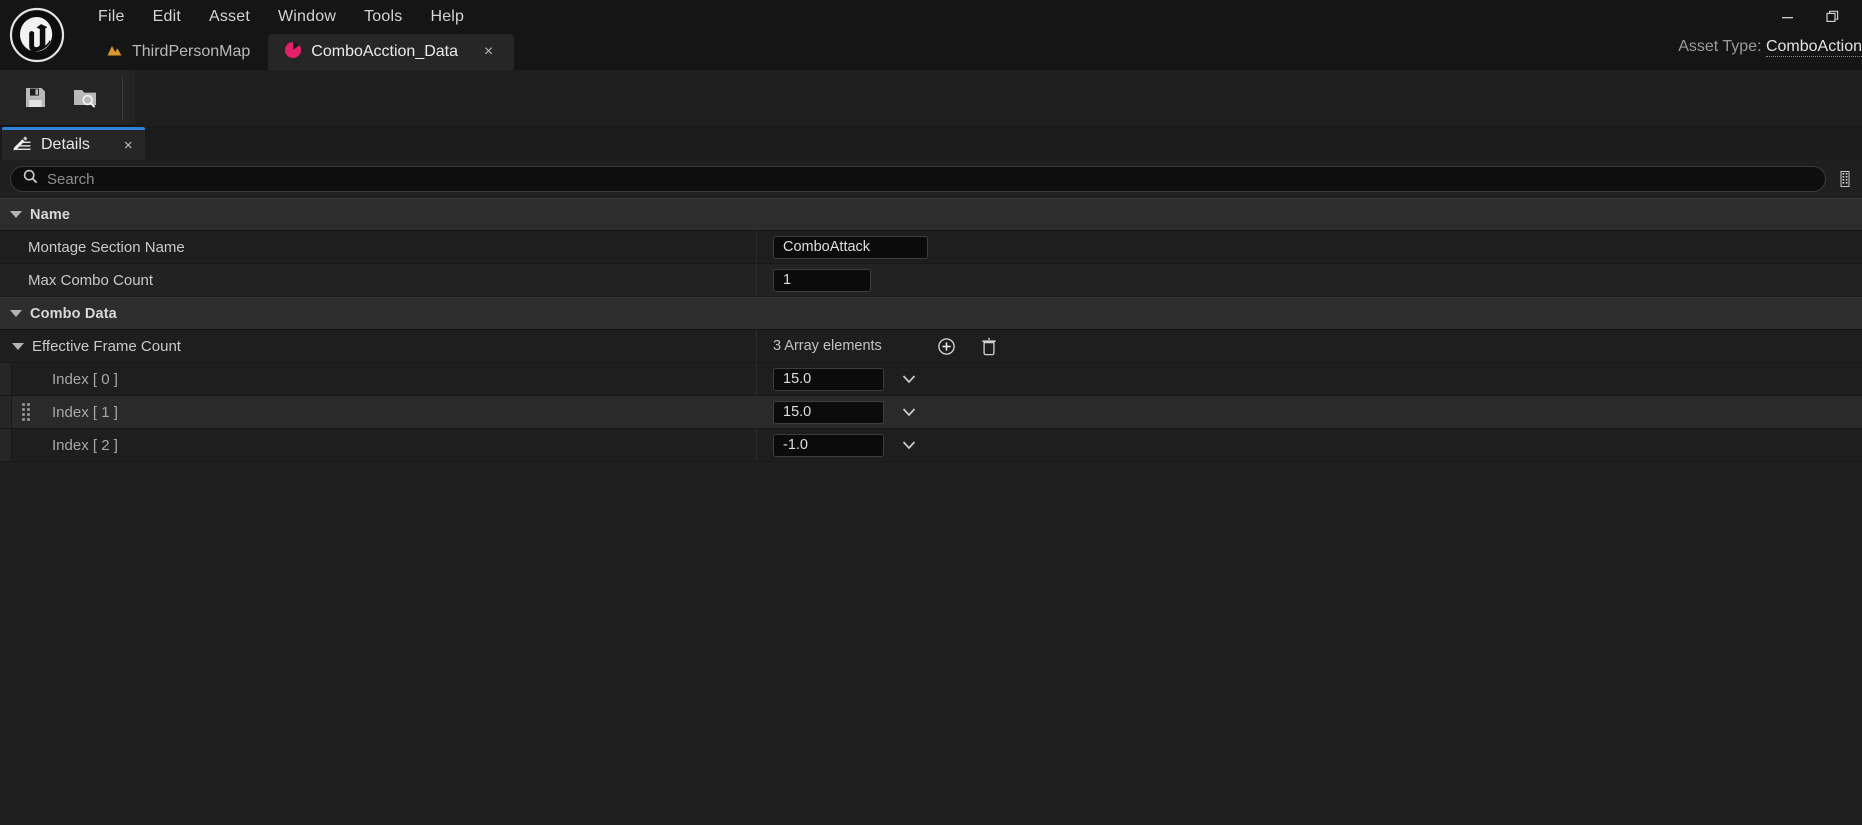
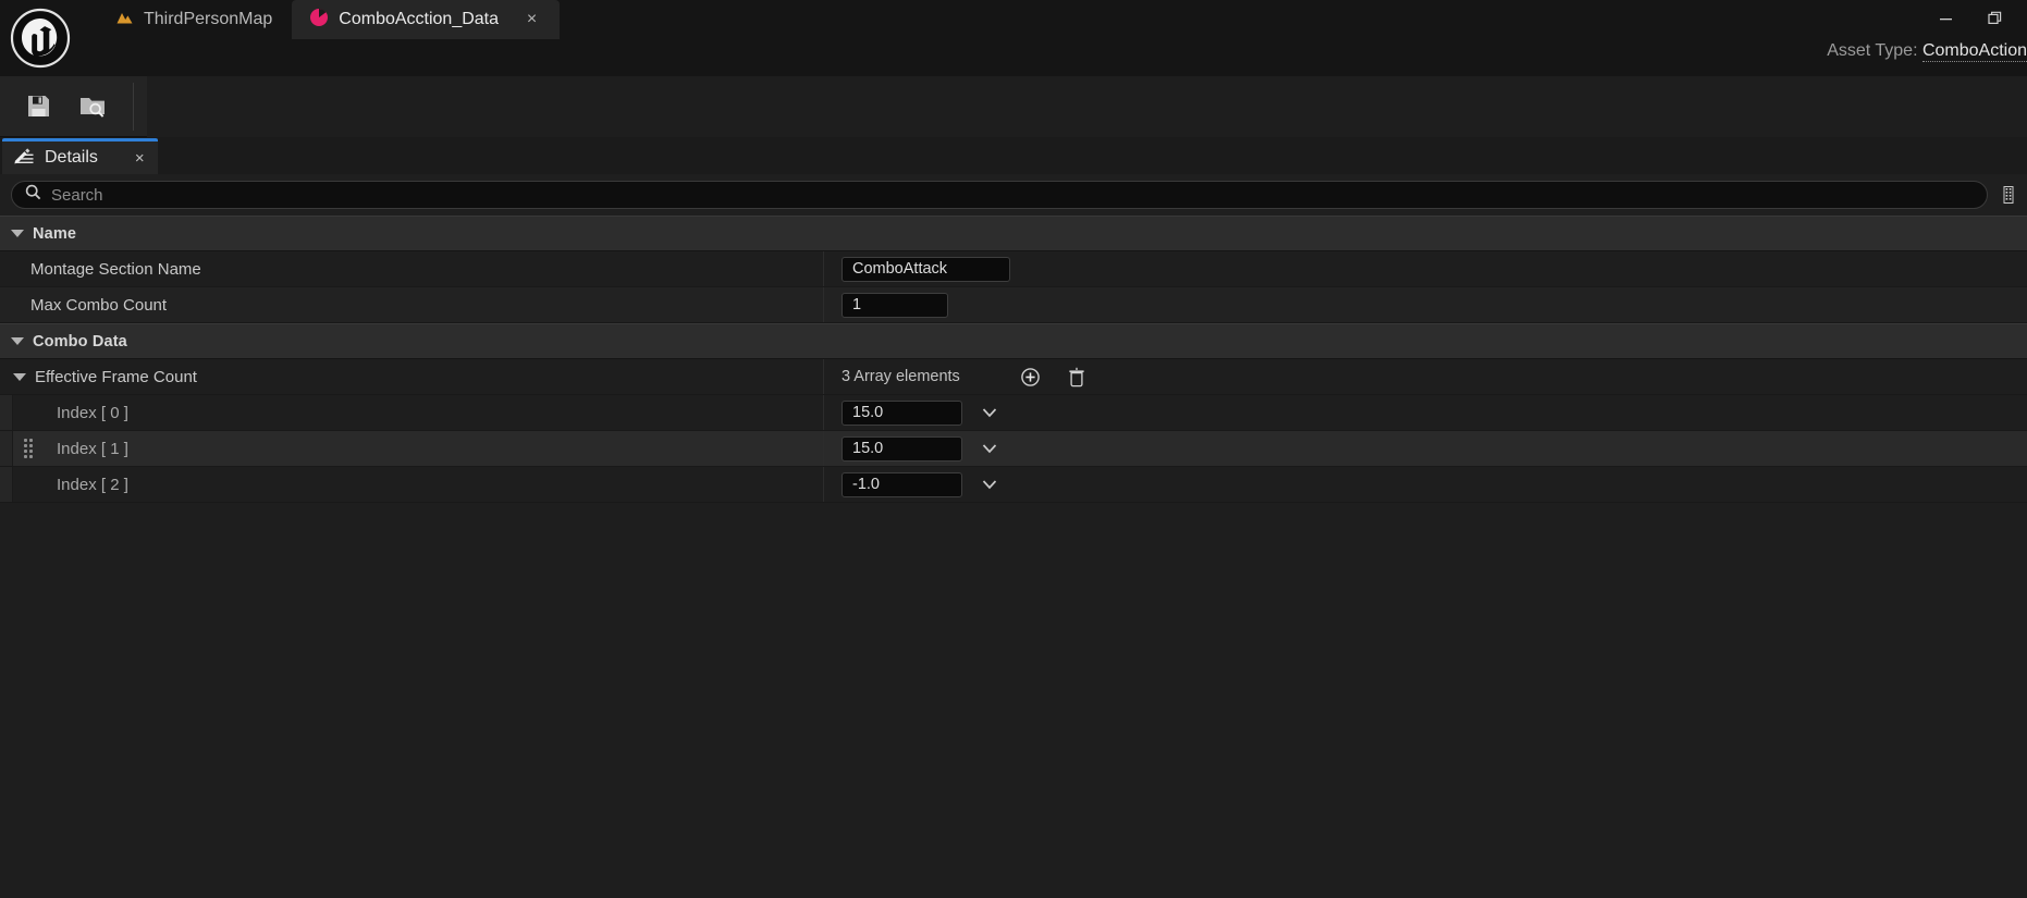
- File
- Edit
- Asset
- Window
- Tools
- Help
  ThirdPersonMap
  ComboAcction_Data
  ×
  Asset Type: ComboAction
  Details
  ×
  Search
  Name
  Montage Section Name
  ComboAttack
  Max Combo Count
  1
  Combo Data
  Effective Frame Count
  3 Array elements
  Index [ 0 ]
  15.0
  Index [ 1 ]
  15.0
  Index [ 2 ]
  -1.0
